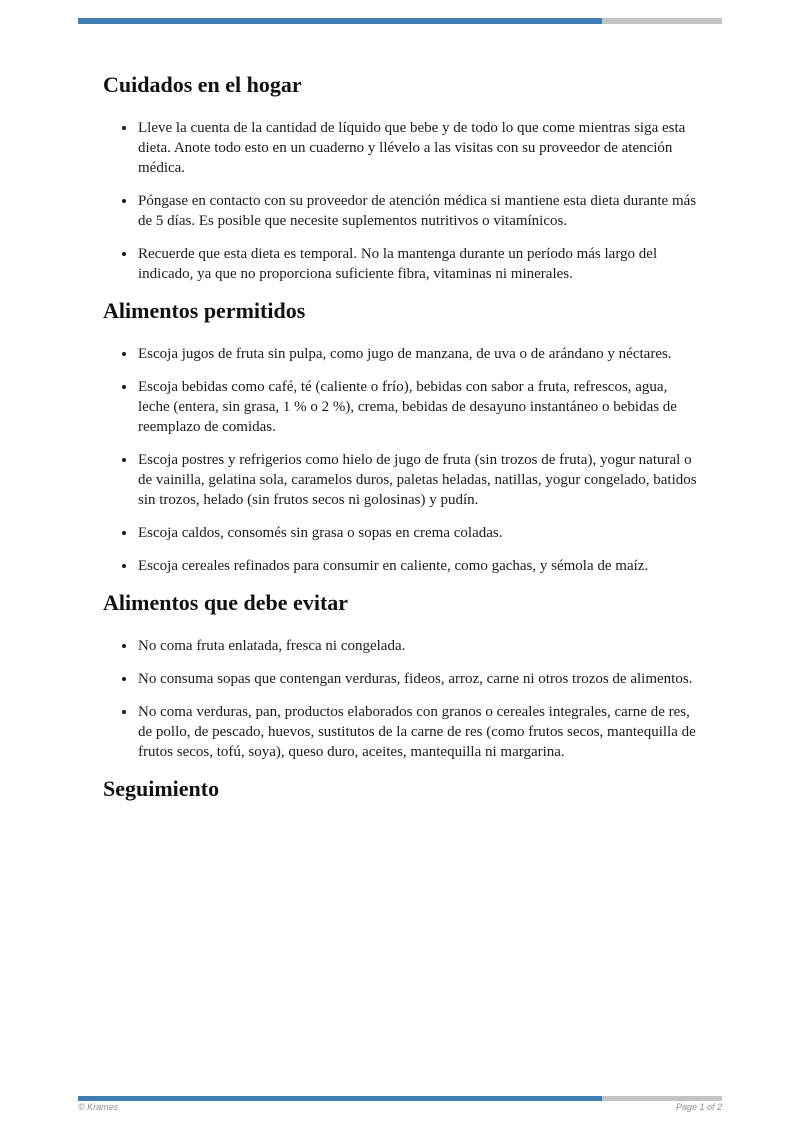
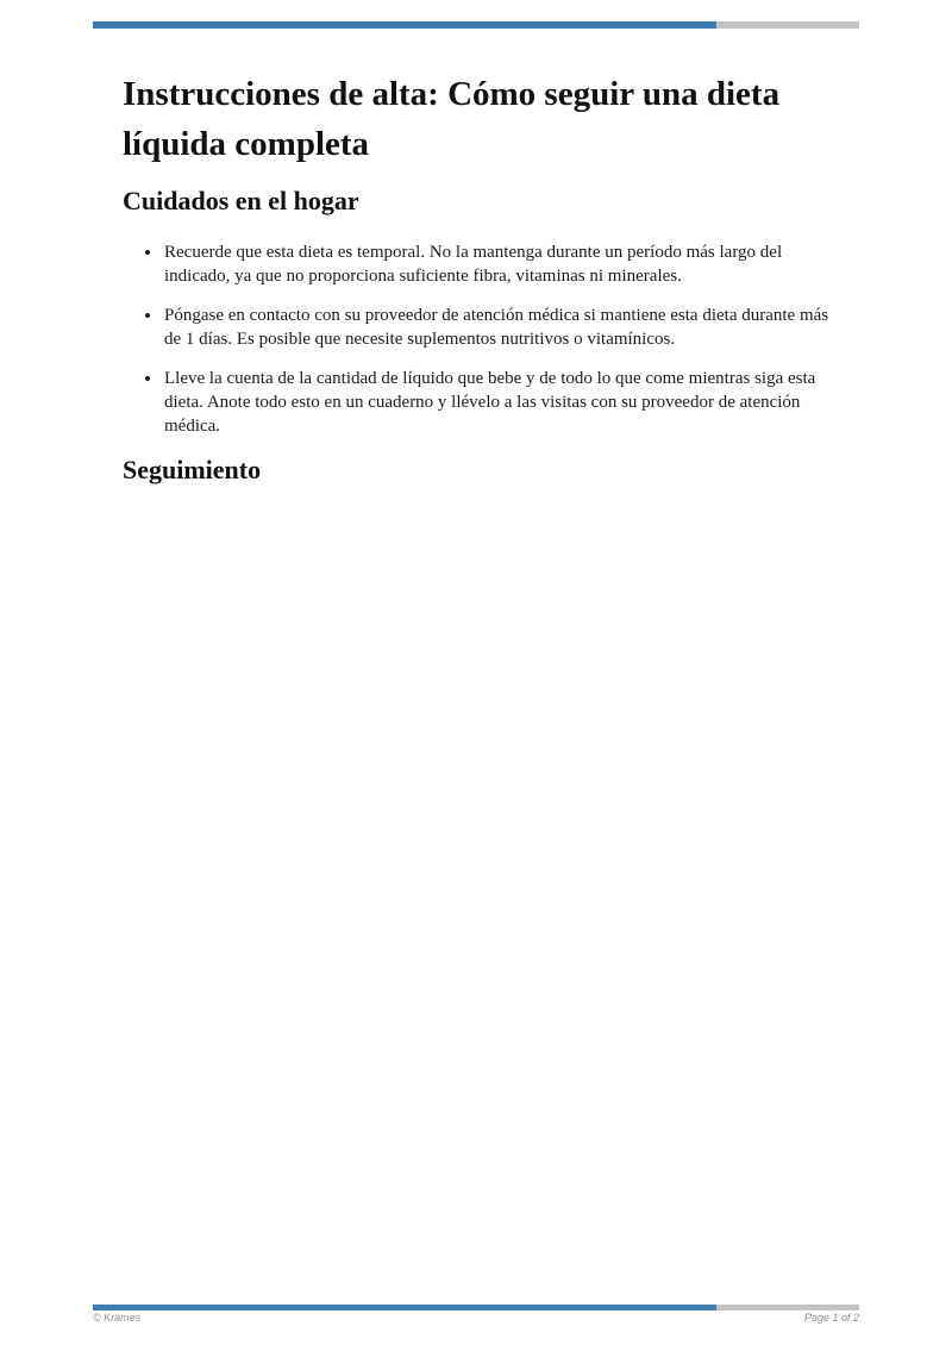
+ Instrucciones de alta: Cómo seguir una dieta líquida completa
  Cuidados en el hogar
- Lleve la cuenta de la cantidad de líquido que bebe y de todo lo que come mientras siga esta dieta. Anote todo esto en un cuaderno y llévelo a las visitas con su proveedor de atención médica.
+ Recuerde que esta dieta es temporal. No la mantenga durante un período más largo del indicado, ya que no proporciona suficiente fibra, vitaminas ni minerales.
- Póngase en contacto con su proveedor de atención médica si mantiene esta dieta durante más de 5 días. Es posible que necesite suplementos nutritivos o vitamínicos.
+ Póngase en contacto con su proveedor de atención médica si mantiene esta dieta durante más de 1 días. Es posible que necesite suplementos nutritivos o vitamínicos.
- Recuerde que esta dieta es temporal. No la mantenga durante un período más largo del indicado, ya que no proporciona suficiente fibra, vitaminas ni minerales.
+ Lleve la cuenta de la cantidad de líquido que bebe y de todo lo que come mientras siga esta dieta. Anote todo esto en un cuaderno y llévelo a las visitas con su proveedor de atención médica.
- Alimentos permitidos
- Escoja jugos de fruta sin pulpa, como jugo de manzana, de uva o de arándano y néctares.
- Escoja bebidas como café, té (caliente o frío), bebidas con sabor a fruta, refrescos, agua, leche (entera, sin grasa, 1 % o 2 %), crema, bebidas de desayuno instantáneo o bebidas de reemplazo de comidas.
- Escoja postres y refrigerios como hielo de jugo de fruta (sin trozos de fruta), yogur natural o de vainilla, gelatina sola, caramelos duros, paletas heladas, natillas, yogur congelado, batidos sin trozos, helado (sin frutos secos ni golosinas) y pudín.
- Escoja caldos, consomés sin grasa o sopas en crema coladas.
- Escoja cereales refinados para consumir en caliente, como gachas, y sémola de maíz.
- Alimentos que debe evitar
- No coma fruta enlatada, fresca ni congelada.
- No consuma sopas que contengan verduras, fideos, arroz, carne ni otros trozos de alimentos.
- No coma verduras, pan, productos elaborados con granos o cereales integrales, carne de res, de pollo, de pescado, huevos, sustitutos de la carne de res (como frutos secos, mantequilla de frutos secos, tofú, soya), queso duro, aceites, mantequilla ni margarina.
  Seguimiento
  © Krames
  Page 1 of 2
